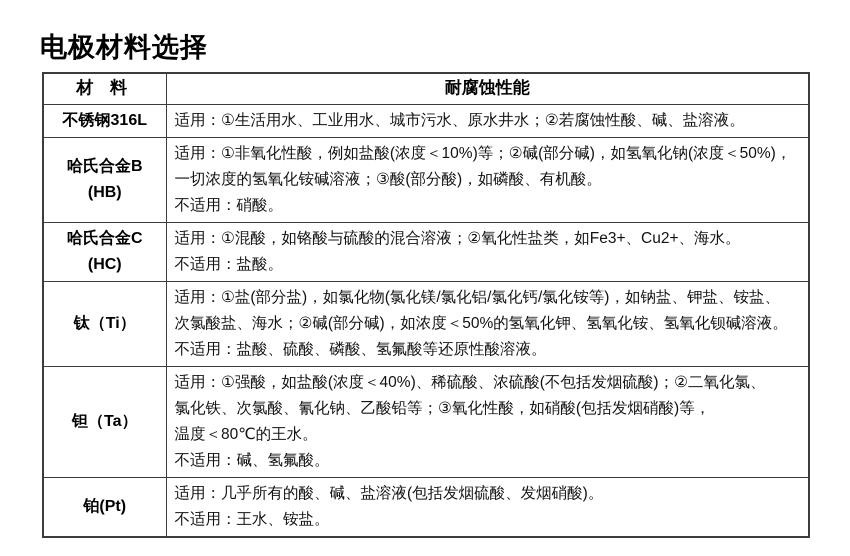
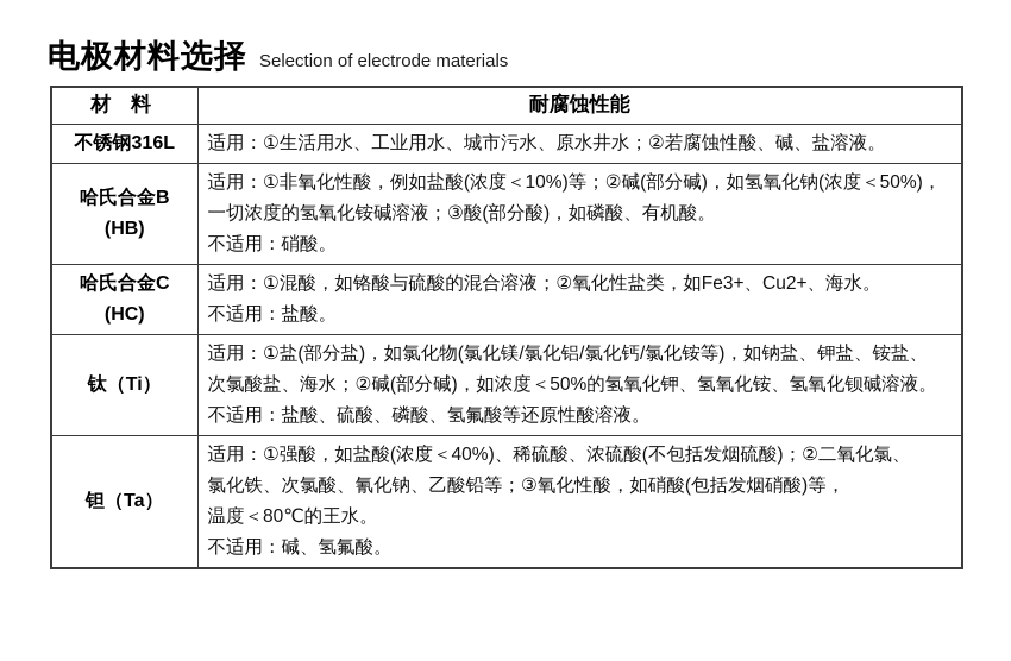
  电极材料选择
+ Selection of electrode materials
  材 料	耐腐蚀性能
  不锈钢316L	适用：①生活用水、工业用水、城市污水、原水井水；②若腐蚀性酸、碱、盐溶液。
  哈氏合金B (HB)	适用：①非氧化性酸，例如盐酸(浓度＜10%)等；②碱(部分碱)，如氢氧化钠(浓度＜50%)， 一切浓度的氢氧化铵碱溶液；③酸(部分酸)，如磷酸、有机酸。 不适用：硝酸。
  哈氏合金C (HC)	适用：①混酸，如铬酸与硫酸的混合溶液；②氧化性盐类，如Fe3+、Cu2+、海水。 不适用：盐酸。
  钛（Ti）	适用：①盐(部分盐)，如氯化物(氯化镁/氯化铝/氯化钙/氯化铵等)，如钠盐、钾盐、铵盐、 次氯酸盐、海水；②碱(部分碱)，如浓度＜50%的氢氧化钾、氢氧化铵、氢氧化钡碱溶液。 不适用：盐酸、硫酸、磷酸、氢氟酸等还原性酸溶液。
  钽（Ta）	适用：①强酸，如盐酸(浓度＜40%)、稀硫酸、浓硫酸(不包括发烟硫酸)；②二氧化氯、 氯化铁、次氯酸、氰化钠、乙酸铅等；③氧化性酸，如硝酸(包括发烟硝酸)等， 温度＜80℃的王水。 不适用：碱、氢氟酸。
- 铂(Pt)	适用：几乎所有的酸、碱、盐溶液(包括发烟硫酸、发烟硝酸)。 不适用：王水、铵盐。
